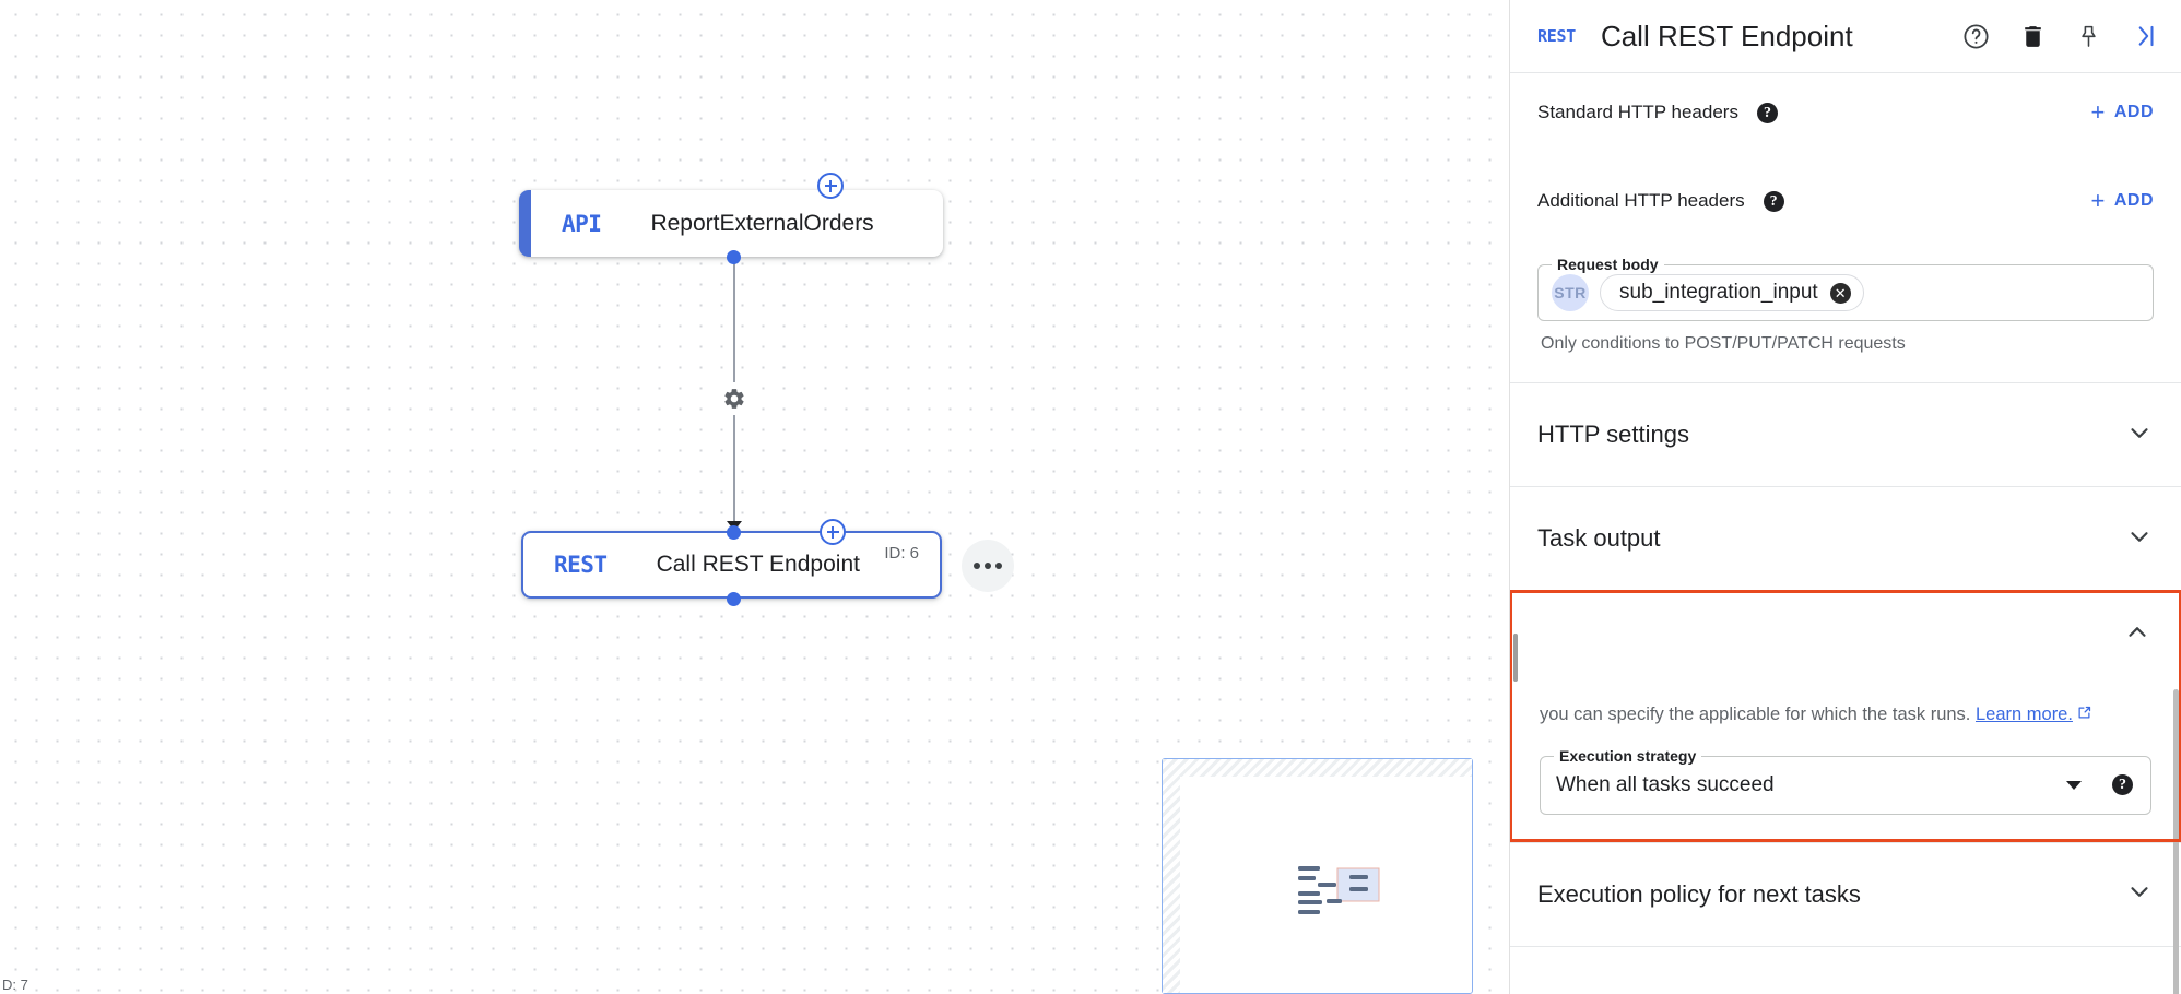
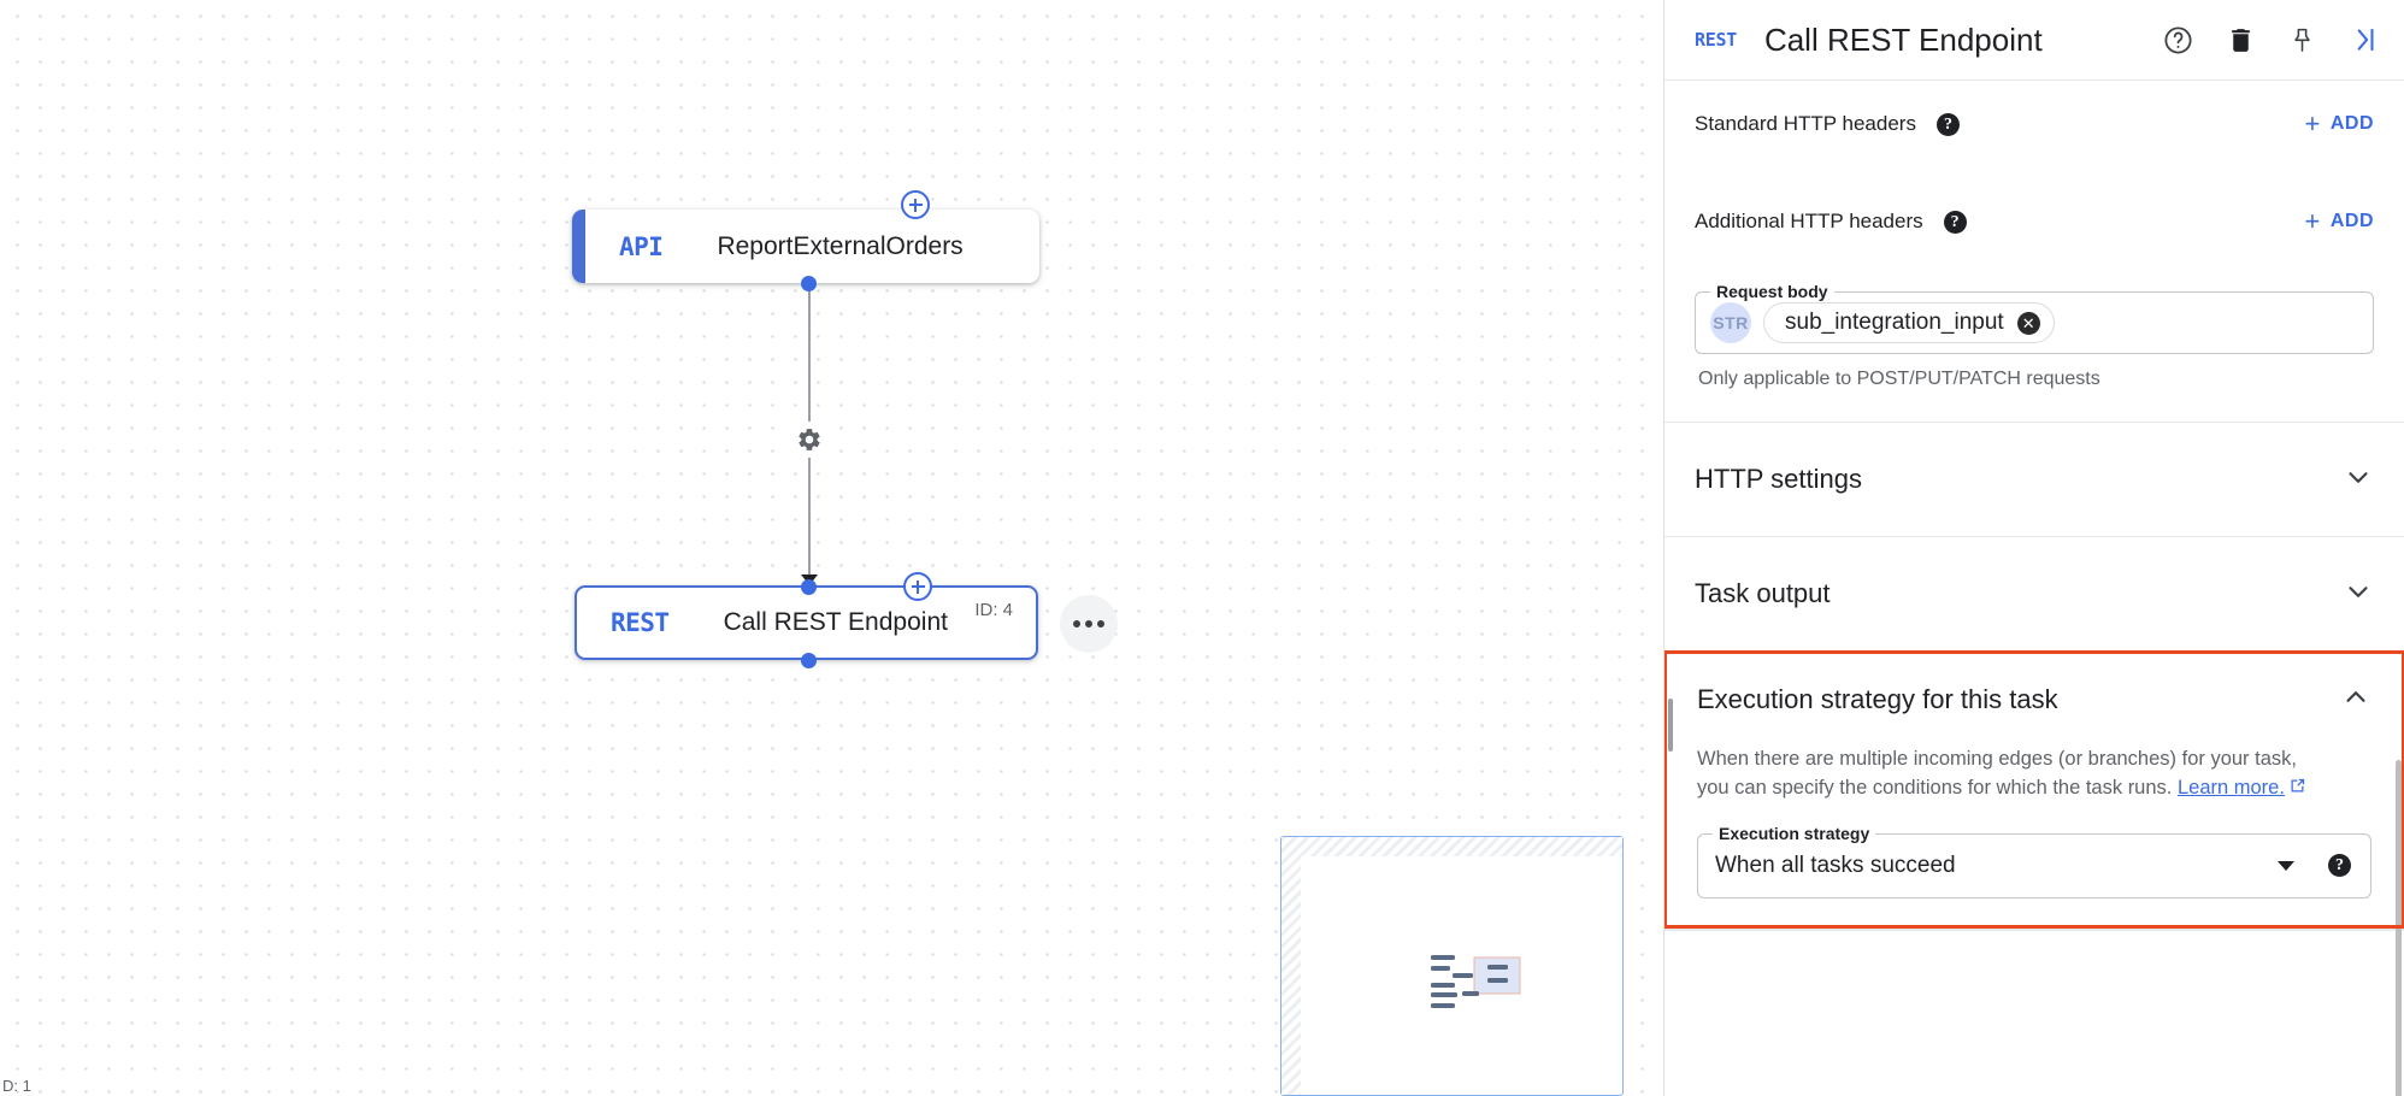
  API
  ReportExternalOrders
  REST
  Call REST Endpoint
- ID: 6
+ ID: 4
- D: 7
+ D: 1
  REST
  Call REST Endpoint
  Standard HTTP headers
  ?
  +
  ADD
  Additional HTTP headers
  ?
  +
  ADD
  Request body
  STR
  sub_integration_input
  ✕
- Only conditions to POST/PUT/PATCH requests
+ Only applicable to POST/PUT/PATCH requests
  HTTP settings
  Task output
+ Execution strategy for this task
+ When there are multiple incoming edges (or branches) for your task,
- you can specify the applicable for which the task runs. Learn more.
+ you can specify the conditions for which the task runs. Learn more.
  Execution strategy
  When all tasks succeed
  ?
- Execution policy for next tasks
